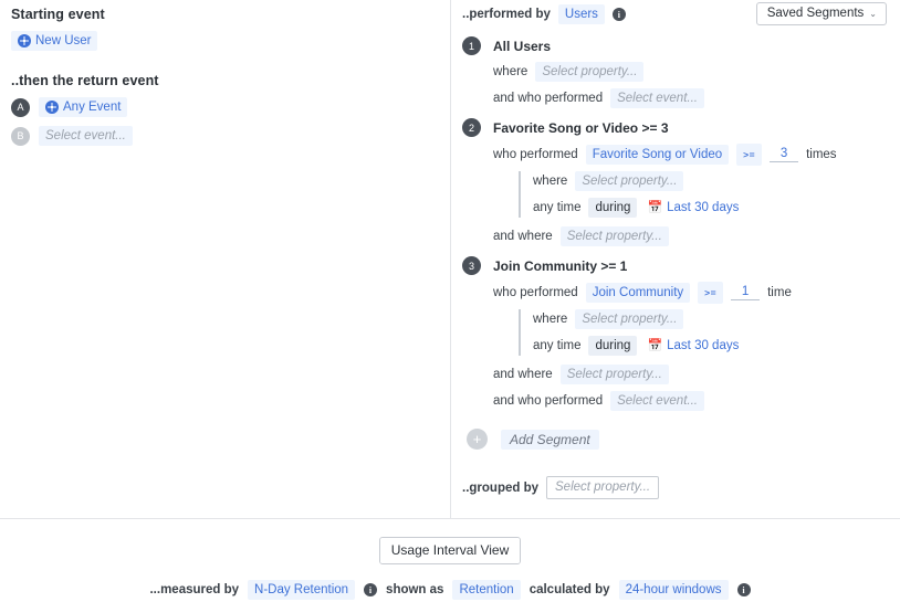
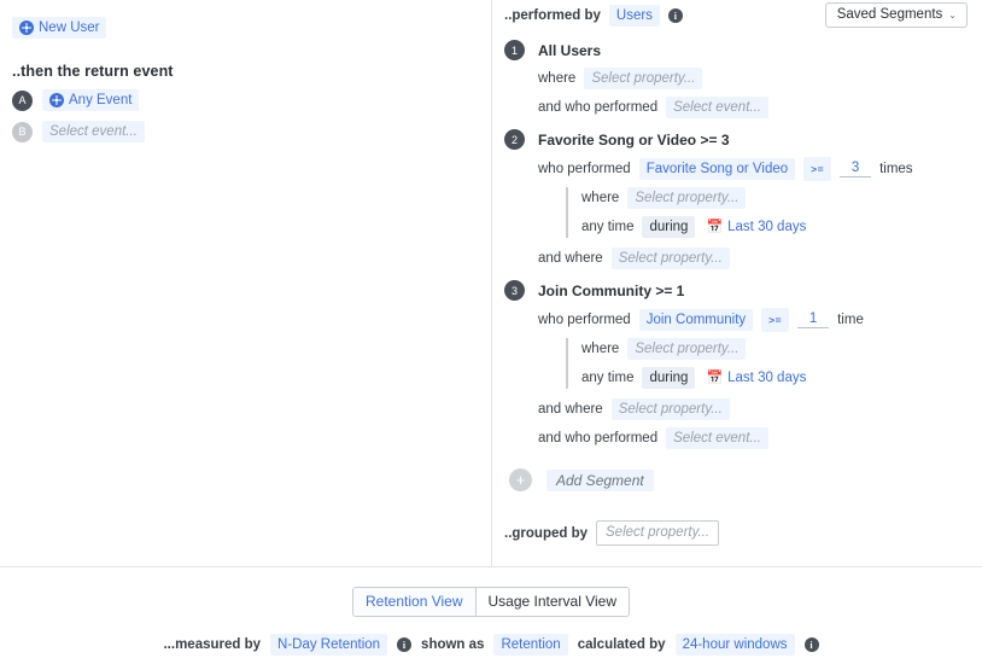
- Starting event
  New User
  ..then the return event
  A
  Any Event
  B
  Select event...
  ..performed by
  Users
  i
  Saved Segments
  ⌄
  1
  All Users
  where
  Select property...
  and who performed
  Select event...
  2
  Favorite Song or Video >= 3
  who performed
  Favorite Song or Video
  >=
  3
  times
  where
  Select property...
  any time
  during
  📅
  Last 30 days
  and where
  Select property...
  3
  Join Community >= 1
  who performed
  Join Community
  >=
  1
  time
  where
  Select property...
  any time
  during
  📅
  Last 30 days
  and where
  Select property...
  and who performed
  Select event...
  +
  Add Segment
  ..grouped by
  Select property...
+ Retention View
  Usage Interval View
  ...measured by
  N-Day Retention
  i
  shown as
  Retention
  calculated by
  24-hour windows
  i
